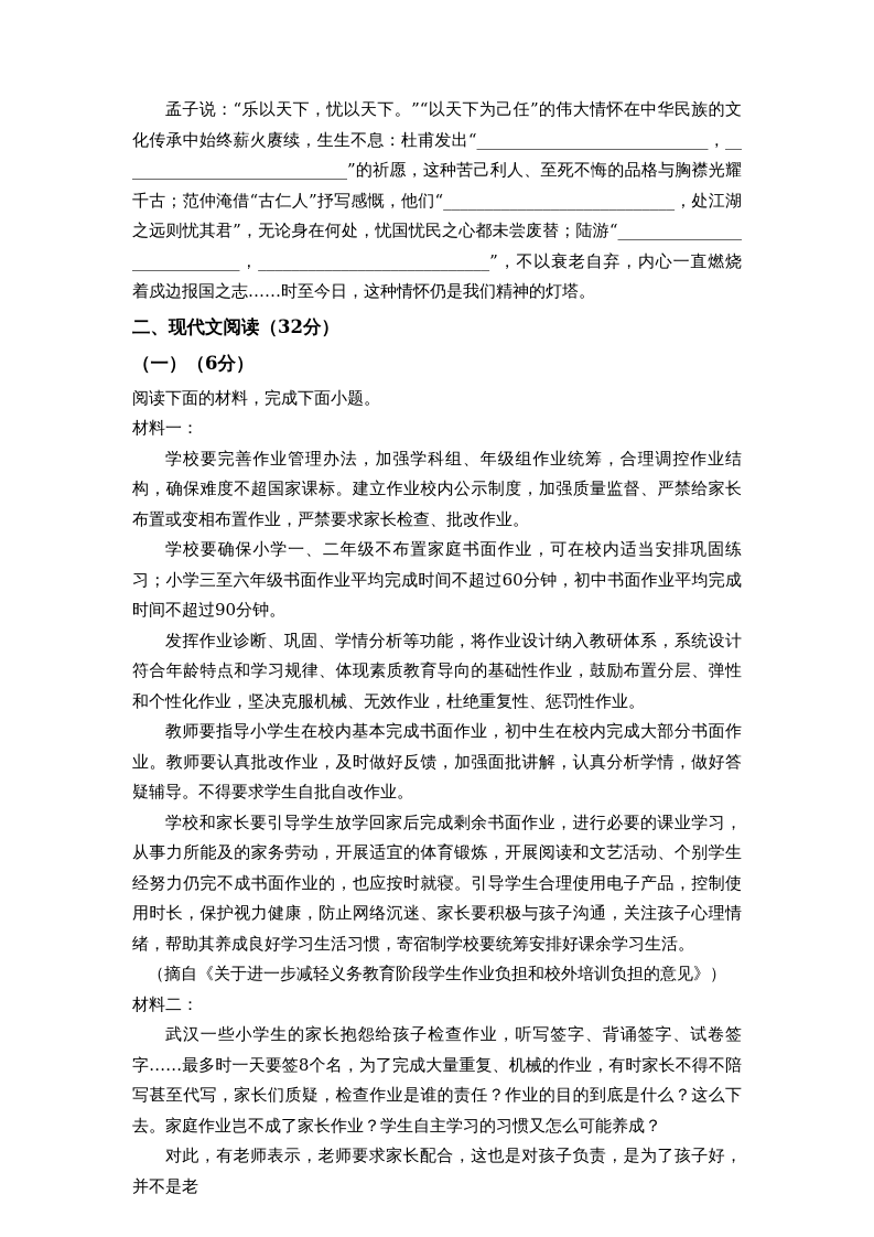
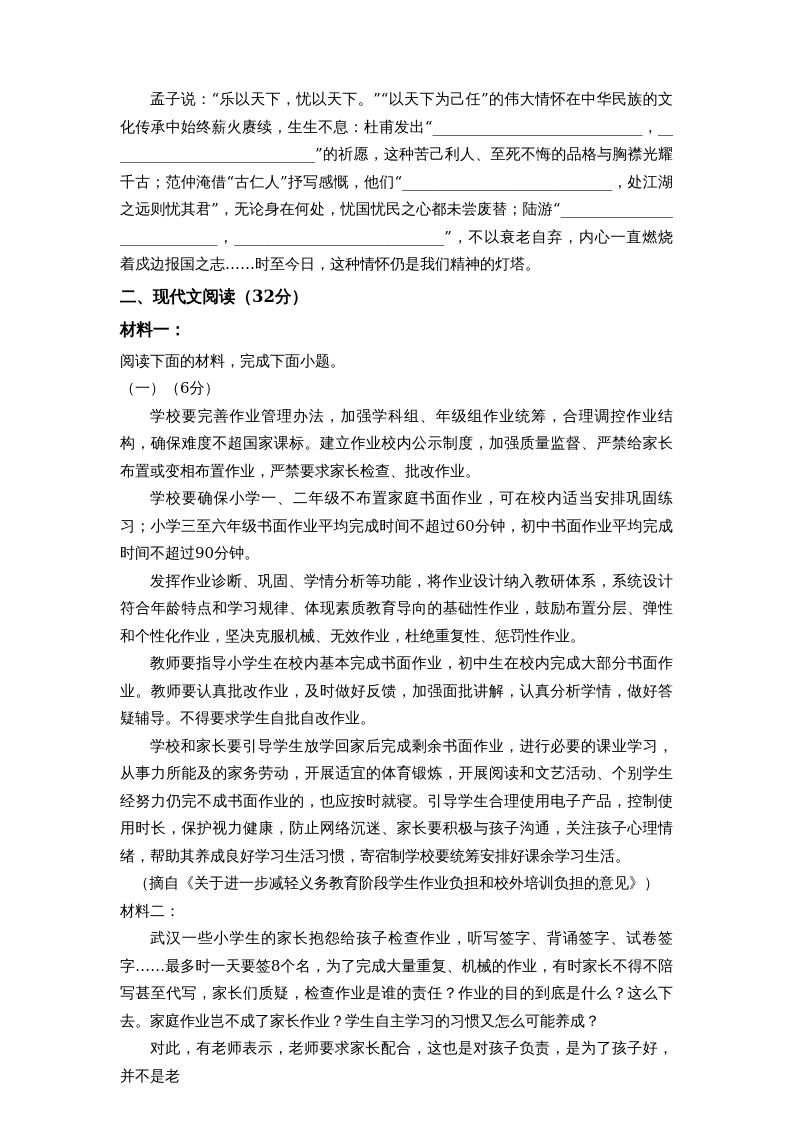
  孟子说：“乐以天下，忧以天下。”“以天下为己任”的伟大情怀在中华民族的文化传承中始终薪火赓续，生生不息：杜甫发出“____________________________，____________________________”的祈愿，这种苦己利人、至死不悔的品格与胸襟光耀千古；范仲淹借“古仁人”抒写感慨，他们“____________________________，处江湖之远则忧其君”，无论身在何处，忧国忧民之心都未尝废替；陆游“____________________________，____________________________”，不以衰老自弃，内心一直燃烧着戍边报国之志……时至今日，这种情怀仍是我们精神的灯塔。
  二、现代文阅读（32分）
- （一）（6分）
+ 材料一：
  阅读下面的材料，完成下面小题。
- 材料一：
+ （一）（6分）
  学校要完善作业管理办法，加强学科组、年级组作业统筹，合理调控作业结构，确保难度不超国家课标。建立作业校内公示制度，加强质量监督、严禁给家长布置或变相布置作业，严禁要求家长检查、批改作业。
  学校要确保小学一、二年级不布置家庭书面作业，可在校内适当安排巩固练习；小学三至六年级书面作业平均完成时间不超过60分钟，初中书面作业平均完成时间不超过90分钟。
  发挥作业诊断、巩固、学情分析等功能，将作业设计纳入教研体系，系统设计符合年龄特点和学习规律、体现素质教育导向的基础性作业，鼓励布置分层、弹性和个性化作业，坚决克服机械、无效作业，杜绝重复性、惩罚性作业。
  教师要指导小学生在校内基本完成书面作业，初中生在校内完成大部分书面作业。教师要认真批改作业，及时做好反馈，加强面批讲解，认真分析学情，做好答疑辅导。不得要求学生自批自改作业。
  学校和家长要引导学生放学回家后完成剩余书面作业，进行必要的课业学习，从事力所能及的家务劳动，开展适宜的体育锻炼，开展阅读和文艺活动、个别学生经努力仍完不成书面作业的，也应按时就寝。引导学生合理使用电子产品，控制使用时长，保护视力健康，防止网络沉迷、家长要积极与孩子沟通，关注孩子心理情绪，帮助其养成良好学习生活习惯，寄宿制学校要统筹安排好课余学习生活。
  （摘自《关于进一步减轻义务教育阶段学生作业负担和校外培训负担的意见》）
  材料二：
  武汉一些小学生的家长抱怨给孩子检查作业，听写签字、背诵签字、试卷签字……最多时一天要签8个名，为了完成大量重复、机械的作业，有时家长不得不陪写甚至代写，家长们质疑，检查作业是谁的责任？作业的目的到底是什么？这么下去。家庭作业岂不成了家长作业？学生自主学习的习惯又怎么可能养成？
  对此，有老师表示，老师要求家长配合，这也是对孩子负责，是为了孩子好，并不是老
